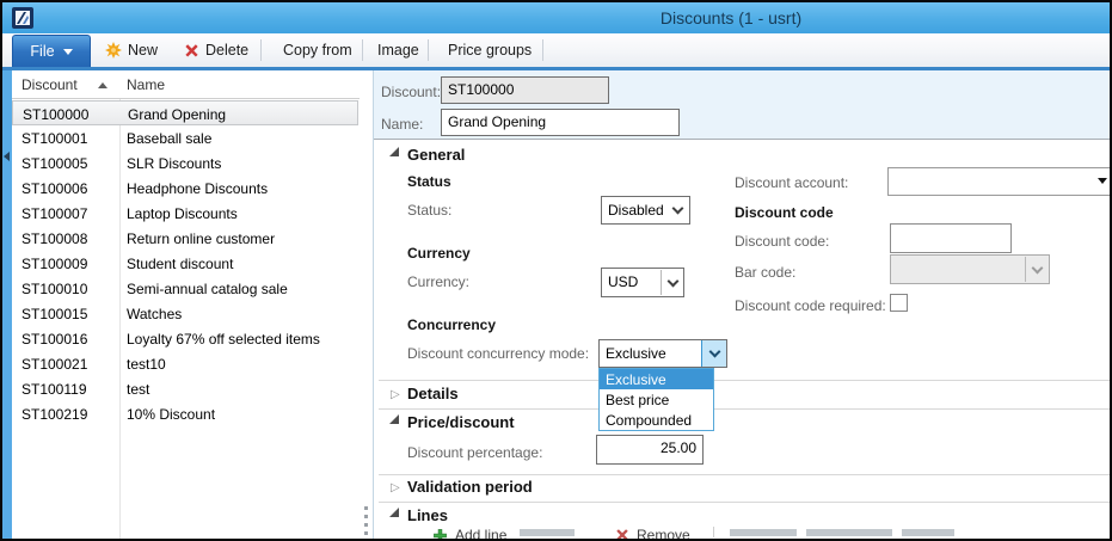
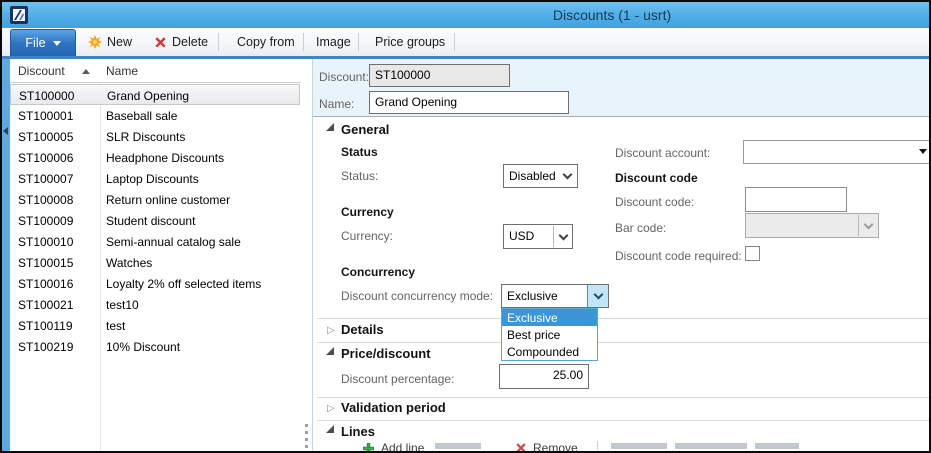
  Discounts (1 - usrt)
  File
  New
  Delete
  Copy from
  Image
  Price groups
  Discount
  Name
  ST100000
  Grand Opening
  ST100001
  Baseball sale
  ST100005
  SLR Discounts
  ST100006
  Headphone Discounts
  ST100007
  Laptop Discounts
  ST100008
  Return online customer
  ST100009
  Student discount
  ST100010
  Semi-annual catalog sale
  ST100015
  Watches
  ST100016
- Loyalty 67% off selected items
+ Loyalty 2% off selected items
  ST100021
  test10
  ST100119
  test
  ST100219
  10% Discount
  Discount:
  ST100000
  Name:
  Grand Opening
  General
  Status
  Status:
  Disabled
  Currency
  Currency:
  USD
  Concurrency
  Discount concurrency mode:
  Exclusive
  Exclusive
  Best price
  Compounded
  Discount account:
  Discount code
  Discount code:
  Bar code:
  Discount code required:
  ▷
  Details
  Price/discount
  Discount percentage:
  25.00
  ▷
  Validation period
  Lines
  Add line
  Remove
